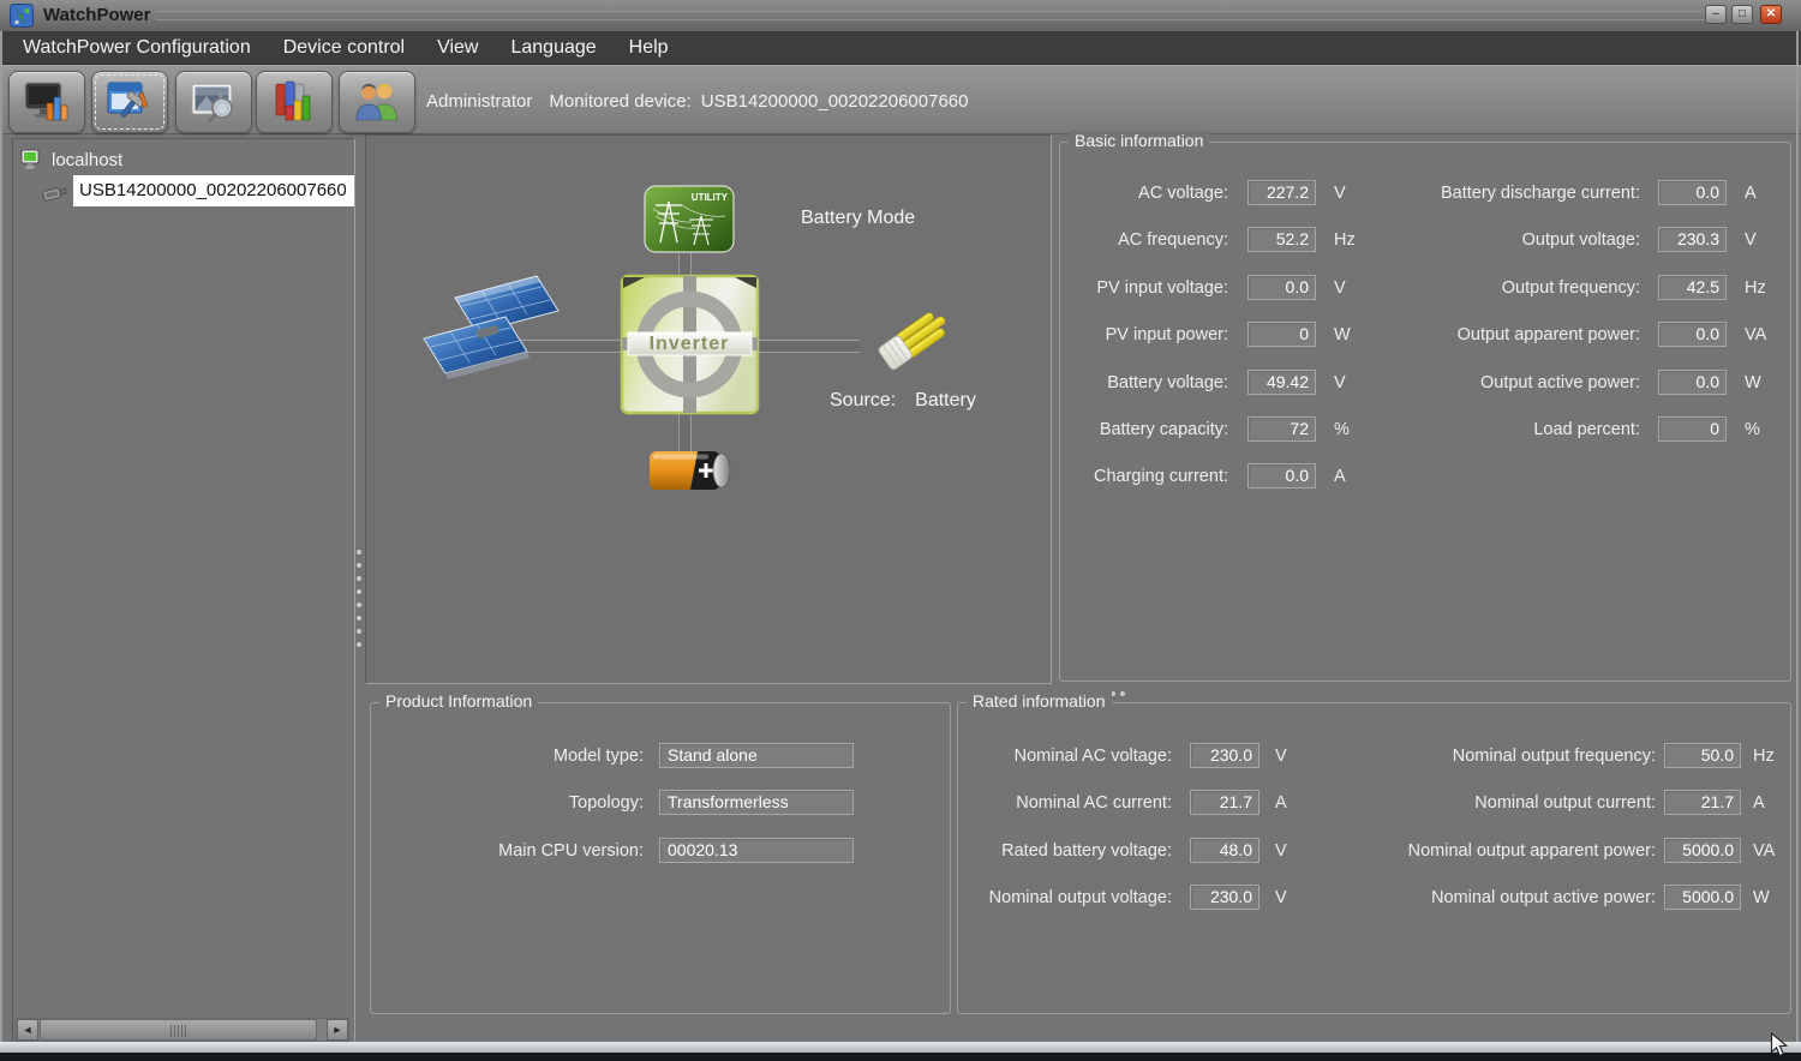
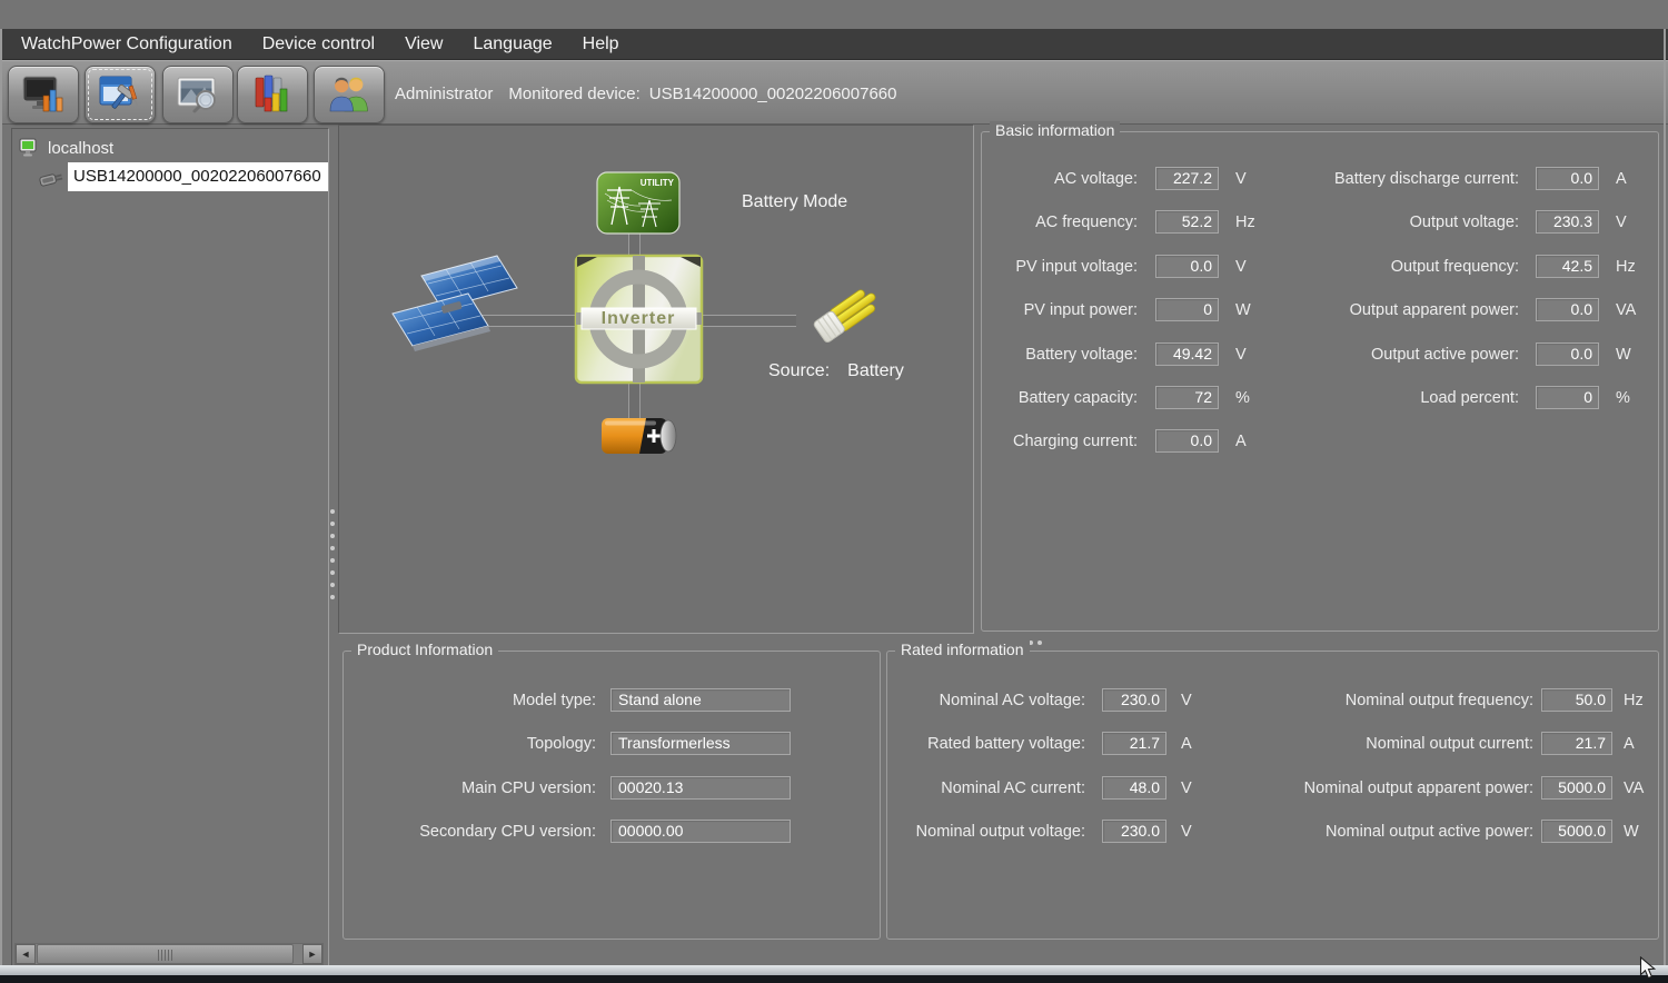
- WatchPower
- –
- □
- ✕
  WatchPower Configuration
  Device control
  View
  Language
  Help
  Administrator
  Monitored device:
  USB14200000_00202206007660
  localhost
  USB14200000_00202206007660
  ◄
  ►
  Battery Mode
  Source:
  Battery
  UTILITY
  Inverter
  Basic information
  AC voltage:
  227.2
  V
  AC frequency:
  52.2
  Hz
  PV input voltage:
  0.0
  V
  PV input power:
  0
  W
  Battery voltage:
  49.42
  V
  Battery capacity:
  72
  %
  Charging current:
  0.0
  A
  Battery discharge current:
  0.0
  A
  Output voltage:
  230.3
  V
  Output frequency:
  42.5
  Hz
  Output apparent power:
  0.0
  VA
  Output active power:
  0.0
  W
  Load percent:
  0
  %
  Product Information
  Model type:
  Stand alone
  Topology:
  Transformerless
  Main CPU version:
  00020.13
+ Secondary CPU version:
+ 00000.00
  Rated information
  Nominal AC voltage:
  230.0
  V
- Nominal AC current:
+ Rated battery voltage:
  21.7
  A
- Rated battery voltage:
+ Nominal AC current:
  48.0
  V
  Nominal output voltage:
  230.0
  V
  Nominal output frequency:
  50.0
  Hz
  Nominal output current:
  21.7
  A
  Nominal output apparent power:
  5000.0
  VA
  Nominal output active power:
  5000.0
  W
